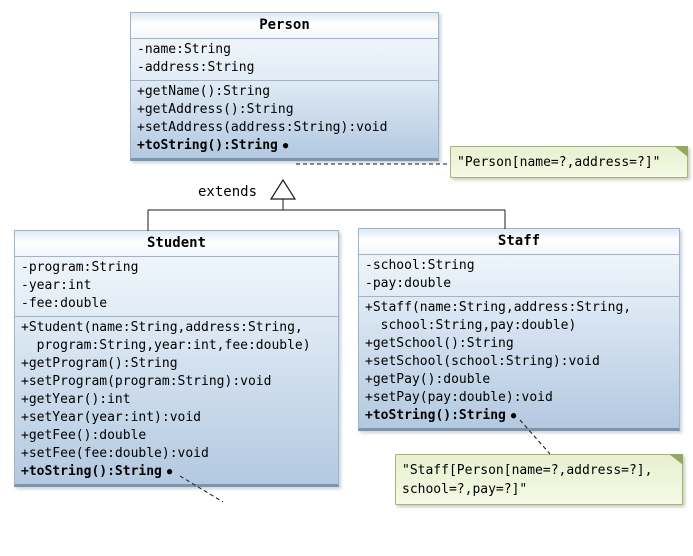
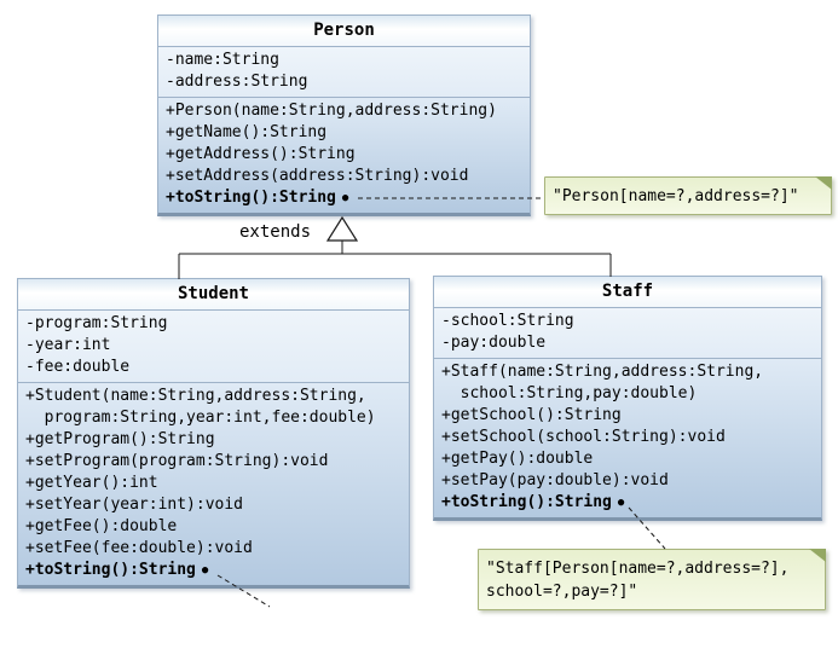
  Person
  -name:String
  -address:String
+ +Person(name:String,address:String)
  +getName():String
  +getAddress():String
  +setAddress(address:String):void
  +toString():String ●
  Student
  -program:String
  -year:int
  -fee:double
  +Student(name:String,address:String,
  program:String,year:int,fee:double)
  +getProgram():String
  +setProgram(program:String):void
  +getYear():int
  +setYear(year:int):void
  +getFee():double
  +setFee(fee:double):void
  +toString():String ●
  Staff
  -school:String
  -pay:double
  +Staff(name:String,address:String,
  school:String,pay:double)
  +getSchool():String
  +setSchool(school:String):void
  +getPay():double
  +setPay(pay:double):void
  +toString():String ●
  extends
  "Person[name=?,address=?]"
  "Staff[Person[name=?,address=?],
  school=?,pay=?]"
